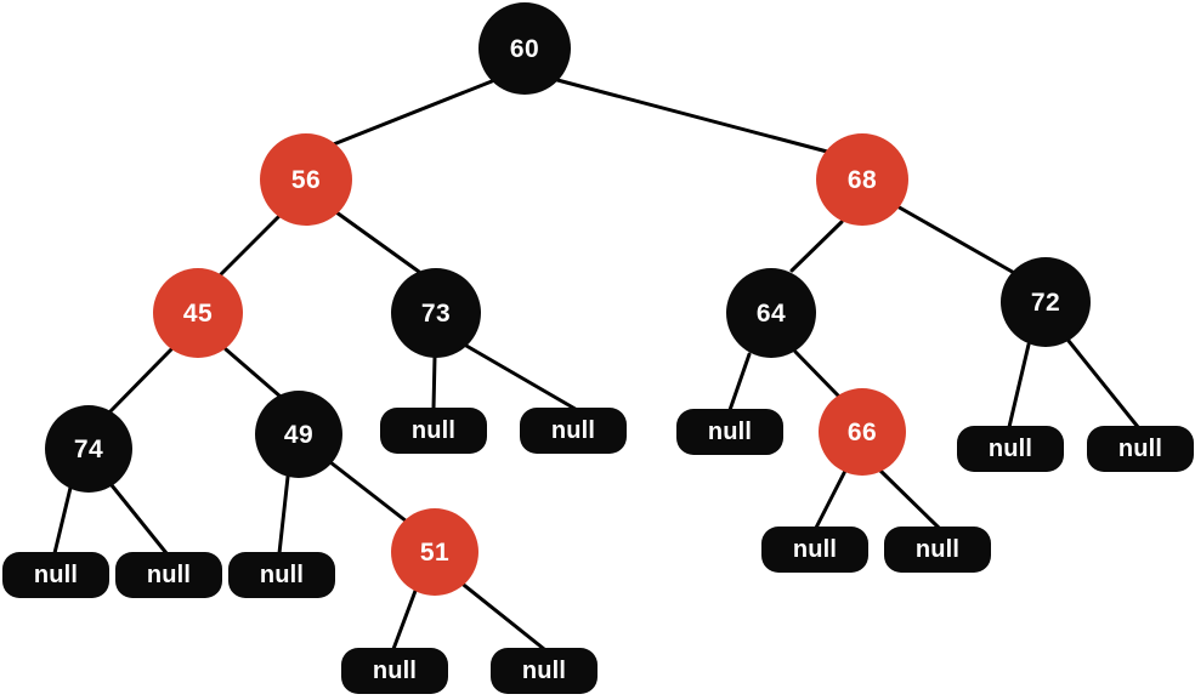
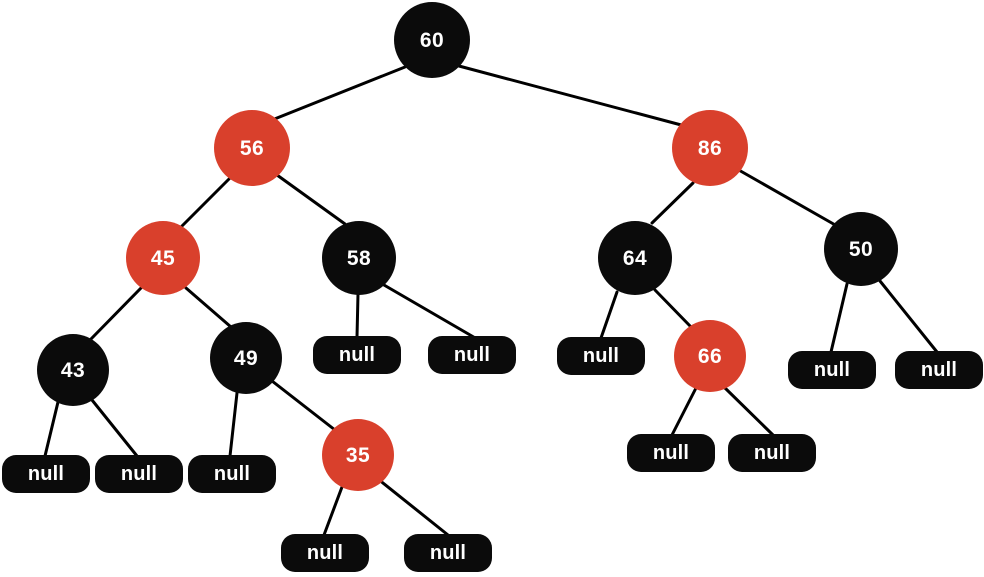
  60
  56
- 68
+ 86
  45
- 73
+ 58
  64
- 72
+ 50
- 74
+ 43
  49
  66
- 51
+ 35
  null
  null
  null
  null
  null
  null
  null
  null
  null
  null
  null
  null
